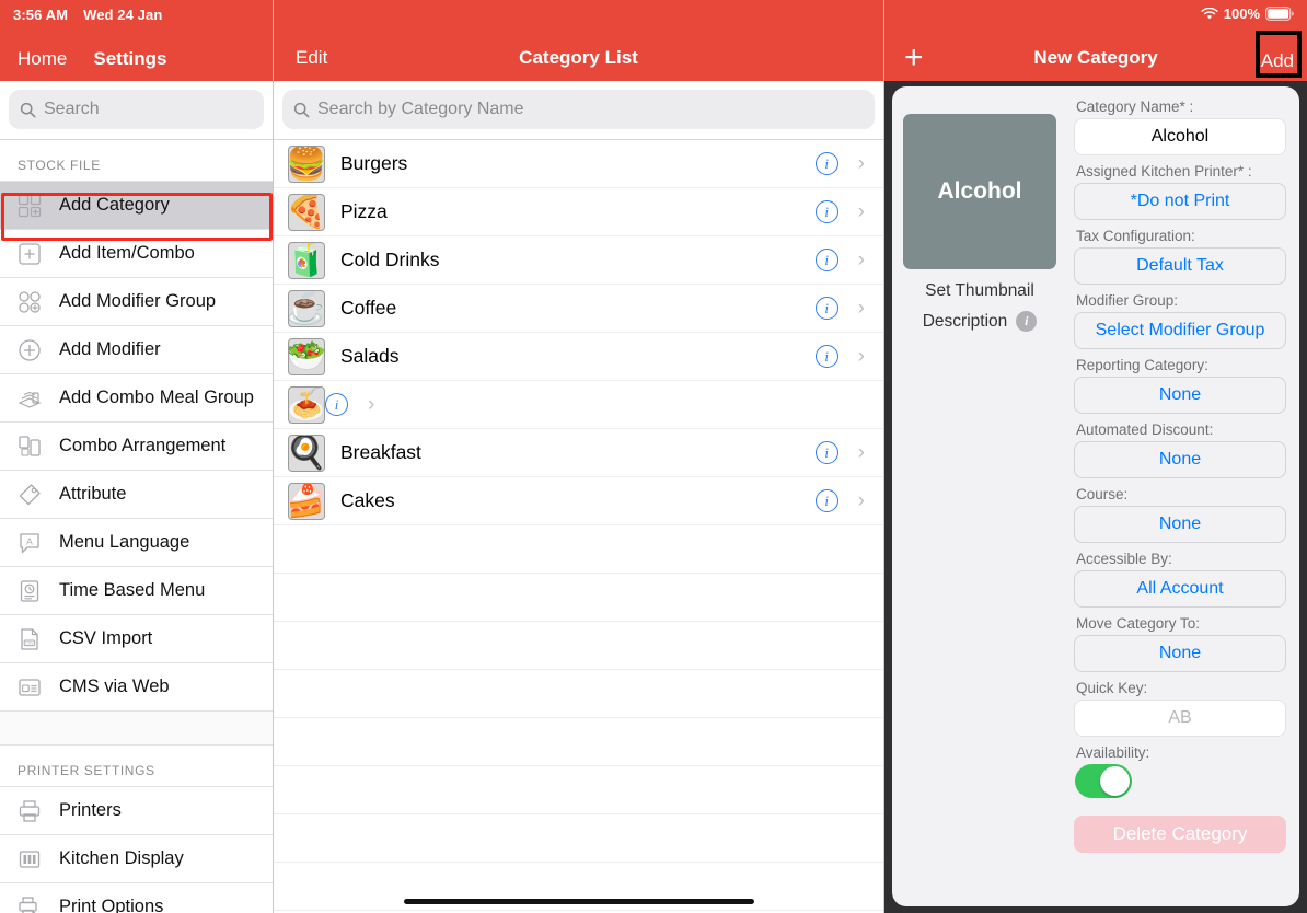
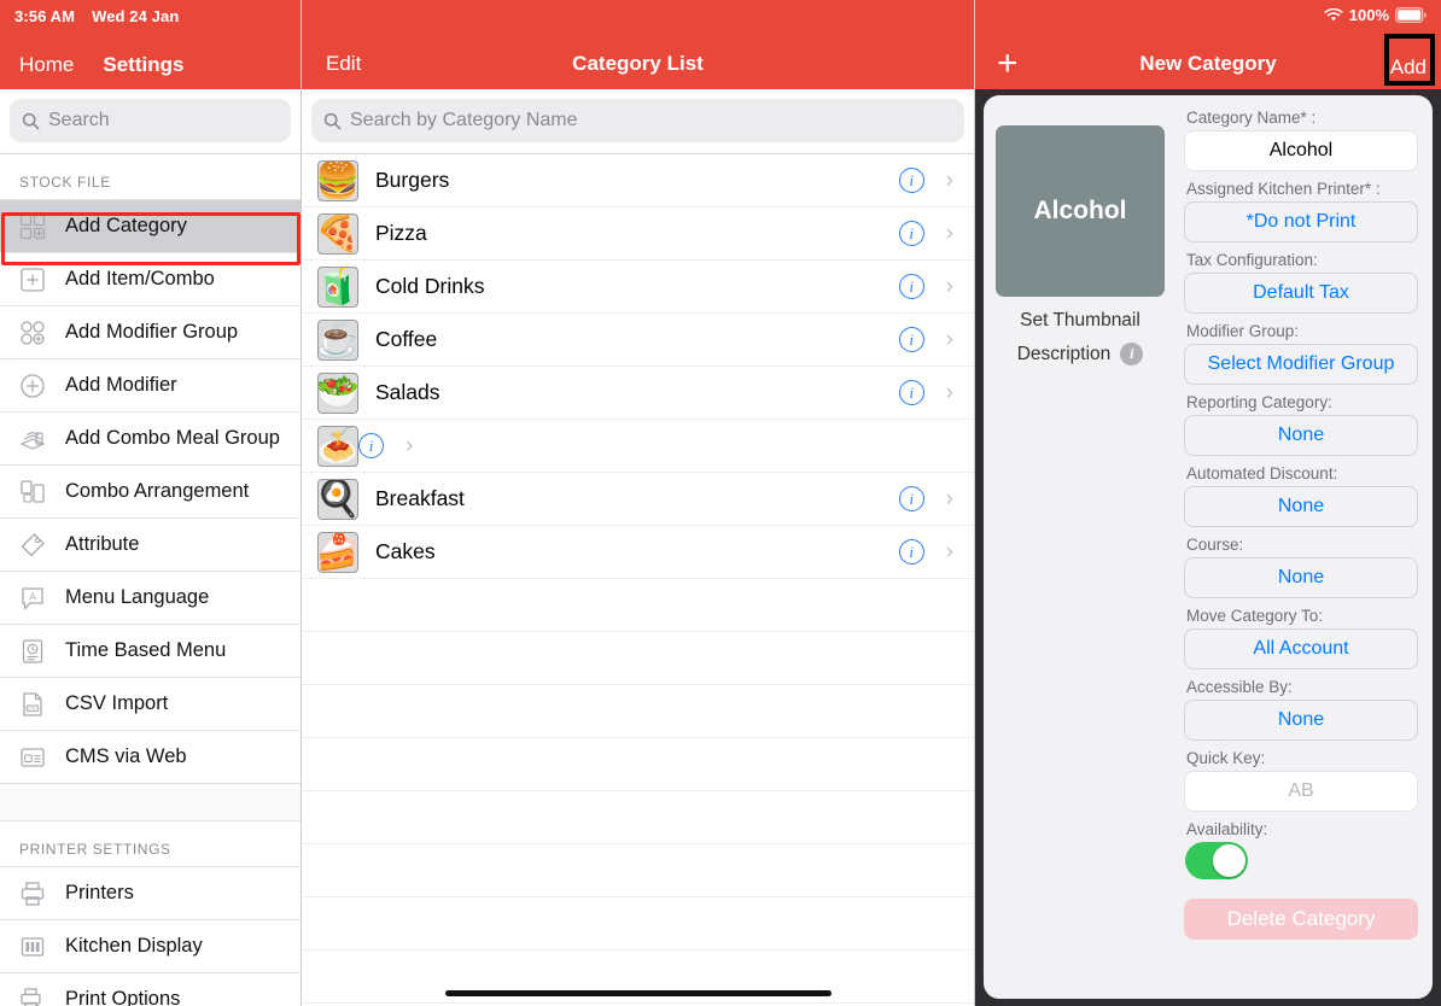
  3:56 AM
  Wed 24 Jan
  Home
  Settings
  Search
  STOCK FILE
  Add Category
  Add Item/Combo
  Add Modifier Group
  Add Modifier
  Add Combo Meal Group
  Combo Arrangement
  Attribute
  A
  Menu Language
  Time Based Menu
  CSV Import
  CMS via Web
  PRINTER SETTINGS
  Printers
  Kitchen Display
  Print Options
  Edit
  Category List
  Search by Category Name
  🍔
  Burgers
  i
  ›
  🍕
  Pizza
  i
  ›
  🧃
  Cold Drinks
  i
  ›
  ☕
  Coffee
  i
  ›
  🥗
  Salads
  i
  ›
  🍝
  i
  ›
  🍳
  Breakfast
  i
  ›
  🍰
  Cakes
  i
  ›
  100%
  +
  New Category
  Add
  Alcohol
  Set Thumbnail
  Description
  i
  Category Name* :
  Alcohol
  Assigned Kitchen Printer* :
  *Do not Print
  Tax Configuration:
  Default Tax
  Modifier Group:
  Select Modifier Group
  Reporting Category:
  None
  Automated Discount:
  None
  Course:
  None
- Accessible By:
+ Move Category To:
  All Account
- Move Category To:
+ Accessible By:
  None
  Quick Key:
  AB
  Availability:
  Delete Category
